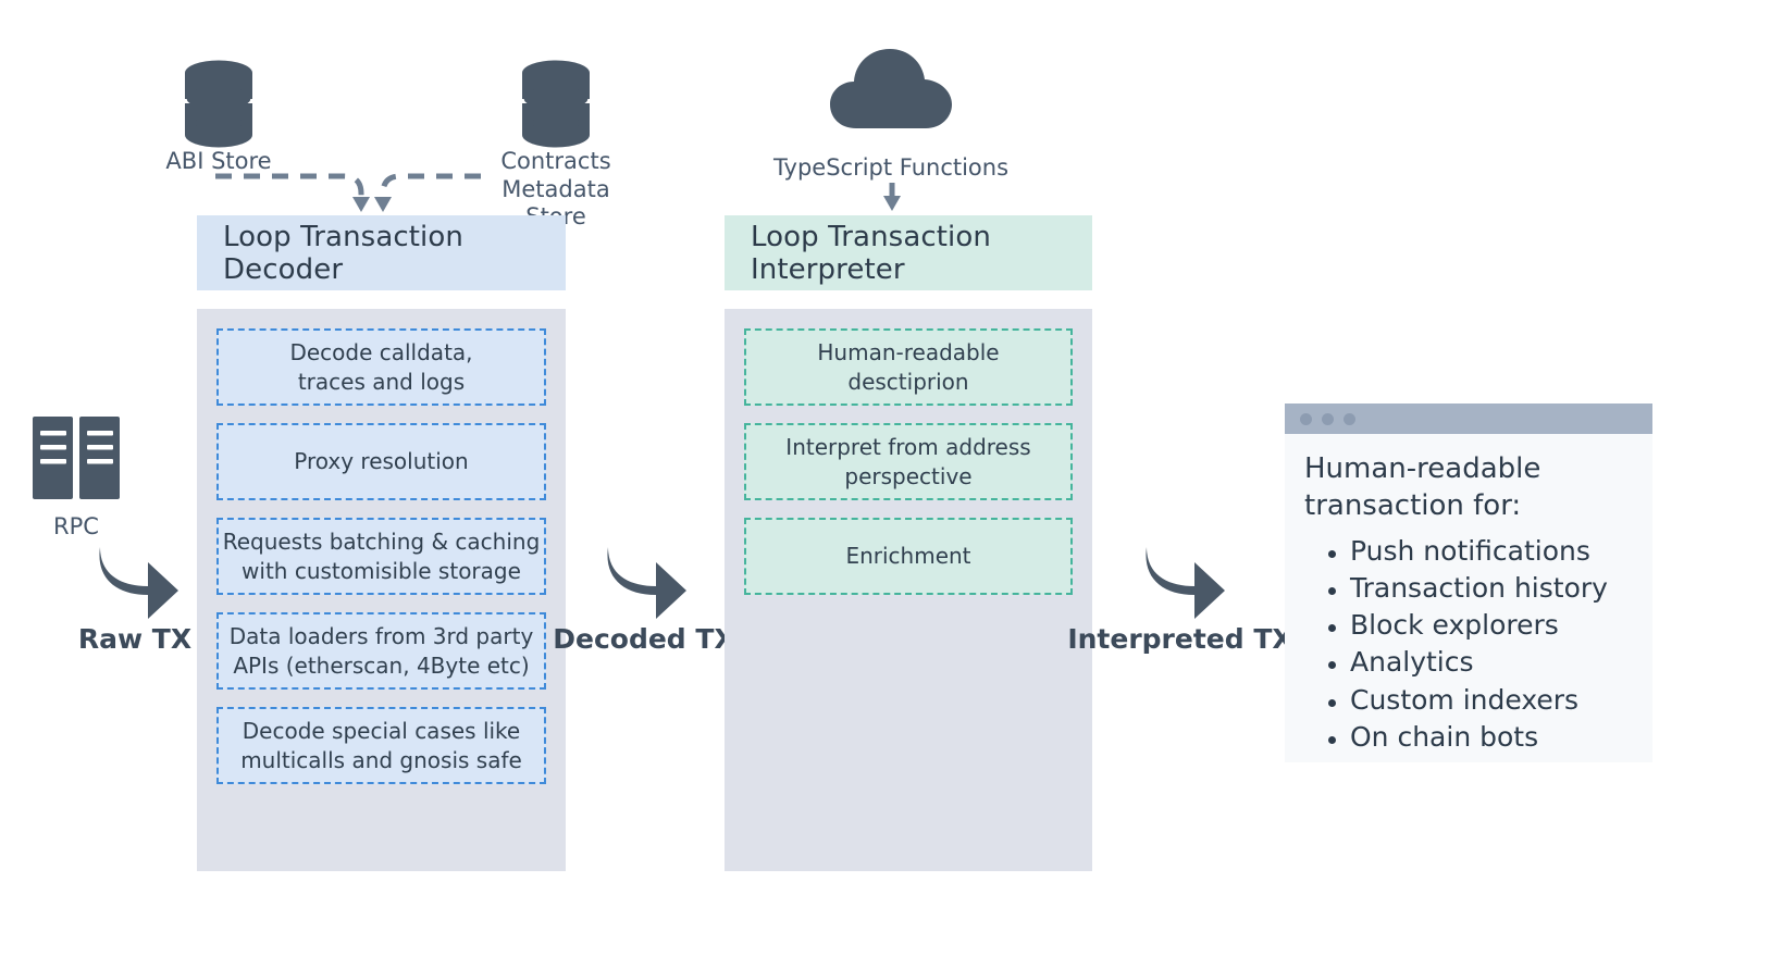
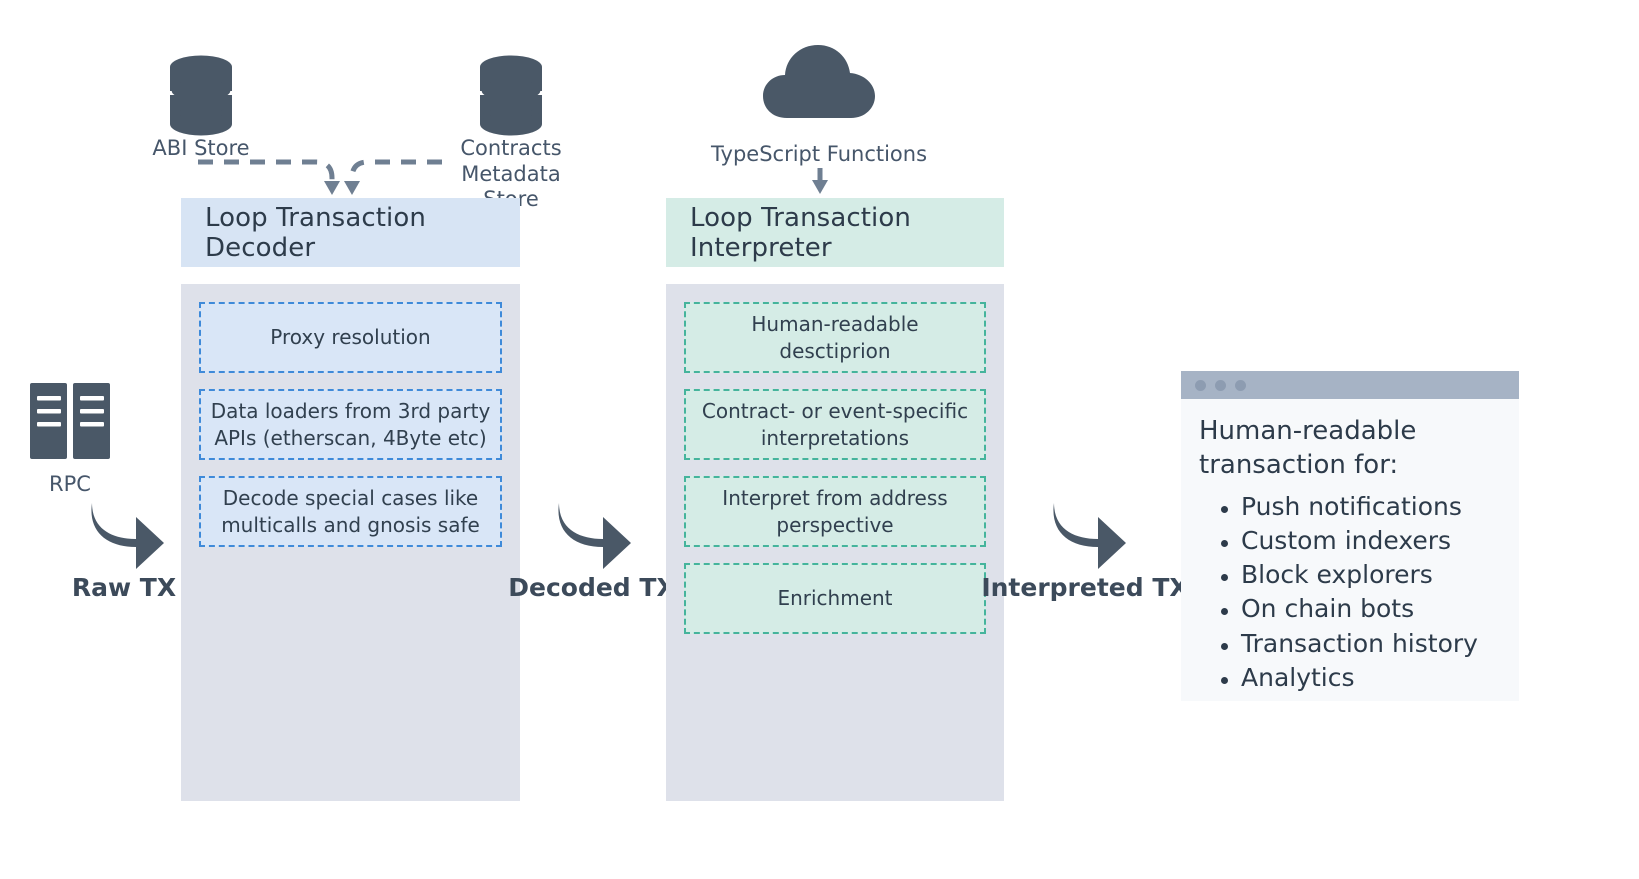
  ABI Store
  Contracts Metadata
  TypeScript Functions
  RPC
  Raw TX
  Loop Transaction Decoder
- Decode calldata,
- traces and logs
  Proxy resolution
- Requests batching & caching
- with customisible storage
  Data loaders from 3rd party
  APIs (etherscan, 4Byte etc)
  Decode special cases like
  multicalls and gnosis safe
  Decoded T
  Loop Transaction Interpreter
  Human-readable
  desctiprion
+ Contract- or event-specific
+ interpretations
  Interpret from address
  perspective
  Enrichment
  Interpreted TX
  Human-readable transaction for:
  Push notifications
- Transaction history
+ Custom indexers
  Block explorers
- Analytics
+ On chain bots
- Custom indexers
+ Transaction history
- On chain bots
+ Analytics
